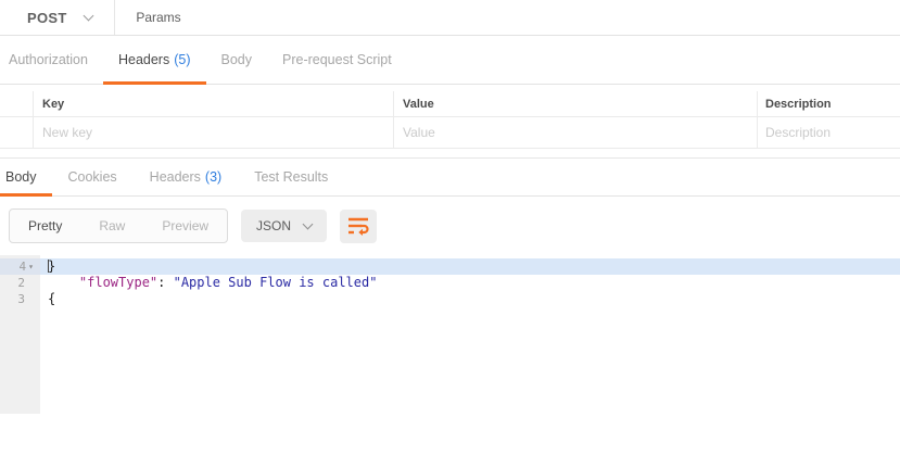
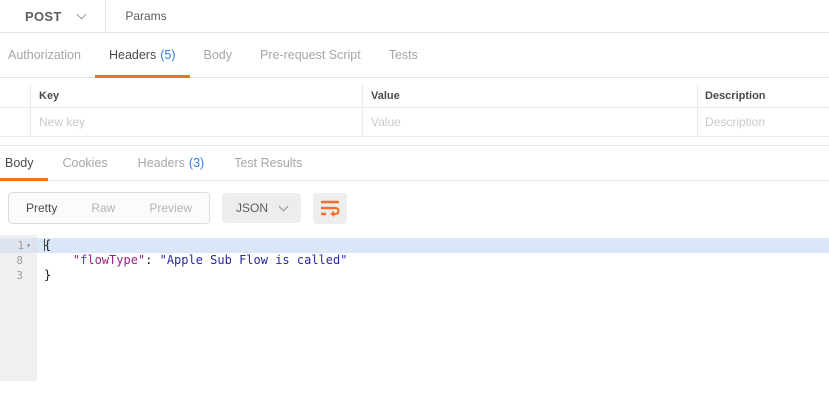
  POST
  Params
  Authorization
  Headers
  (5)
  Body
  Pre-request Script
+ Tests
  Key
  Value
  Description
  New key
  Value
  Description
  Body
  Cookies
  Headers
  (3)
  Test Results
  Pretty
  Raw
  Preview
  JSON
- 4
+ 1
  ▾
- }
+ {
- 2
+ 8
  "flowType": "Apple Sub Flow is called"
  3
- {
+ }
